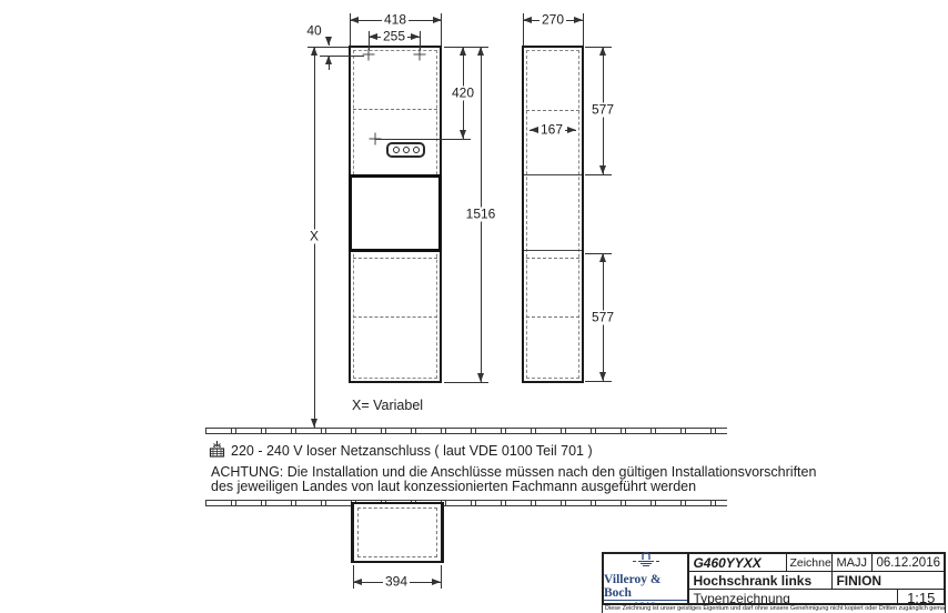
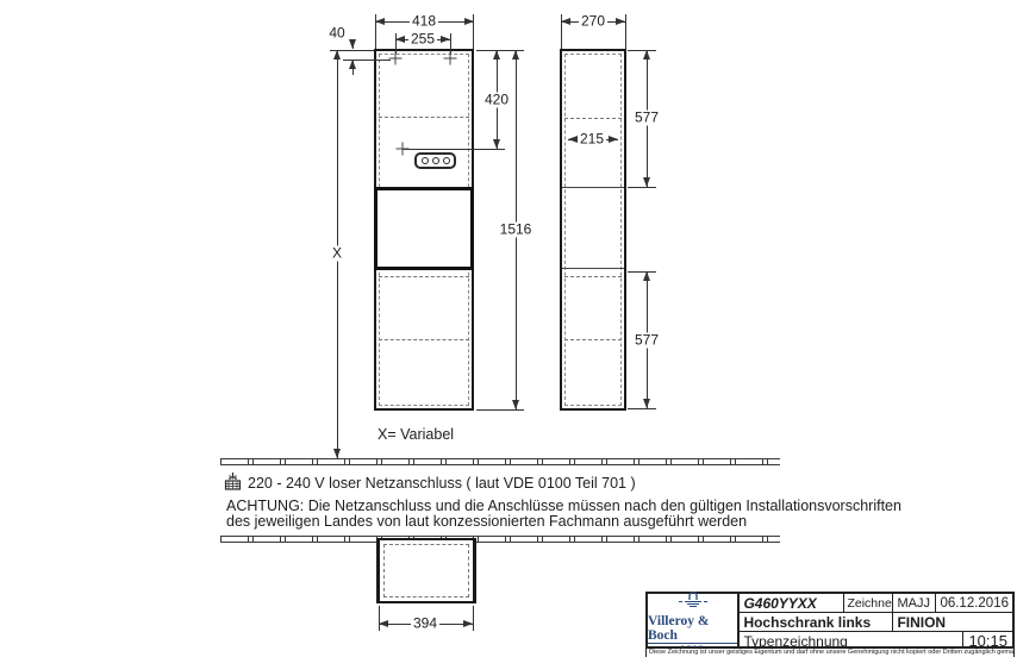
  418
  255
  40
  X
  420
  1516
  270
- 167
+ 215
  577
  577
  220 - 240 V loser Netzanschluss ( laut VDE 0100 Teil 701 )
- ACHTUNG: Die Installation und die Anschlüsse müssen nach den gültigen Installationsvorschriften
+ ACHTUNG: Die Netzanschluss und die Anschlüsse müssen nach den gültigen Installationsvorschriften
  des jeweiligen Landes von laut konzessionierten Fachmann ausgeführt werden
  X= Variabel
  394
  Villeroy & Boch
  G460YYXX
  Zeichne
  MAJJ
  06.12.2016
  Hochschrank links
  FINION
  Typenzeichnung
- 1:15
+ 10:15
